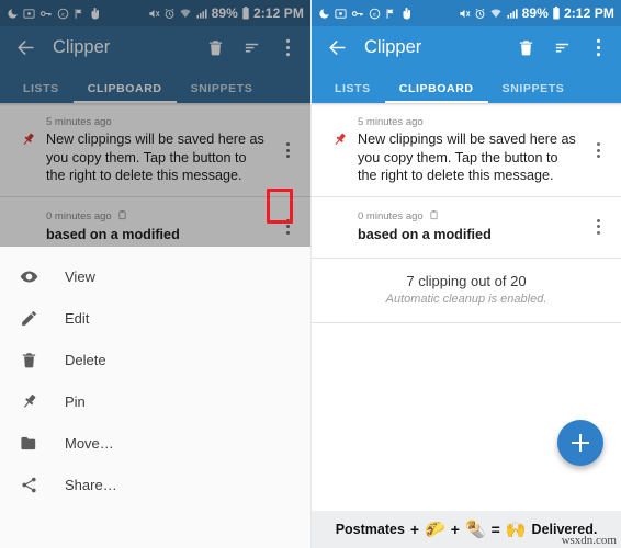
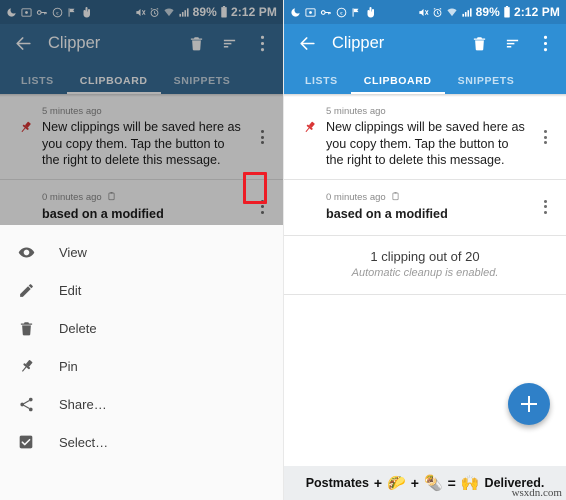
  89%
  2:12 PM
  Clipper
  LISTS
  CLIPBOARD
  SNIPPETS
  5 minutes ago
  New clippings will be saved here as you copy them. Tap the button to the right to delete this message.
  0 minutes ago
  based on a modified
  View
  Edit
  Delete
  Pin
- Move…
  Share…
+ Select…
  89%
  2:12 PM
  Clipper
  LISTS
  CLIPBOARD
  SNIPPETS
  5 minutes ago
  New clippings will be saved here as you copy them. Tap the button to the right to delete this message.
  0 minutes ago
  based on a modified
- 7 clipping out of 20
+ 1 clipping out of 20
  Automatic cleanup is enabled.
  Postmates
  +
  🌮
  +
  🌯
  =
  🙌
  Delivered.
  wsxdn.com
